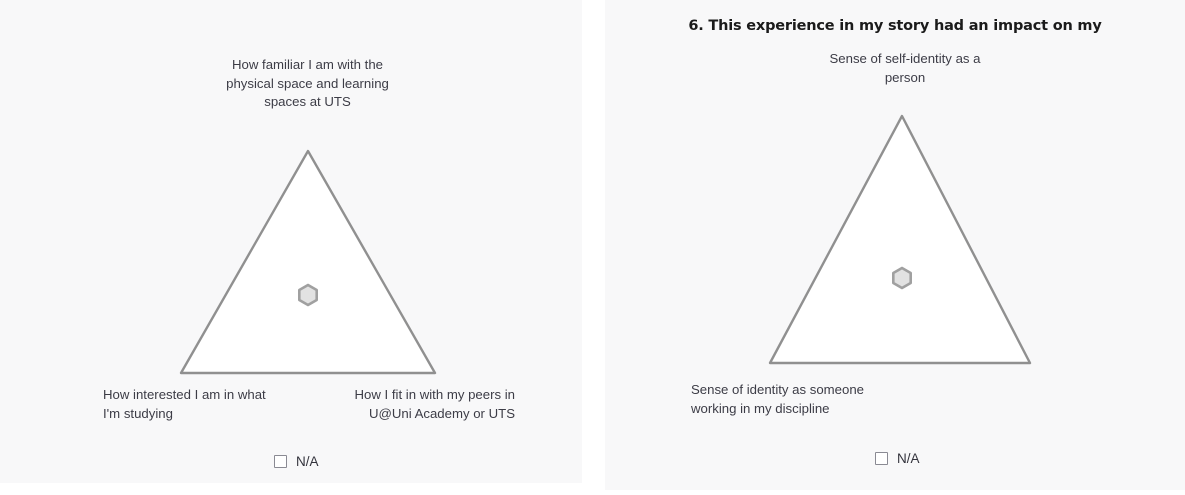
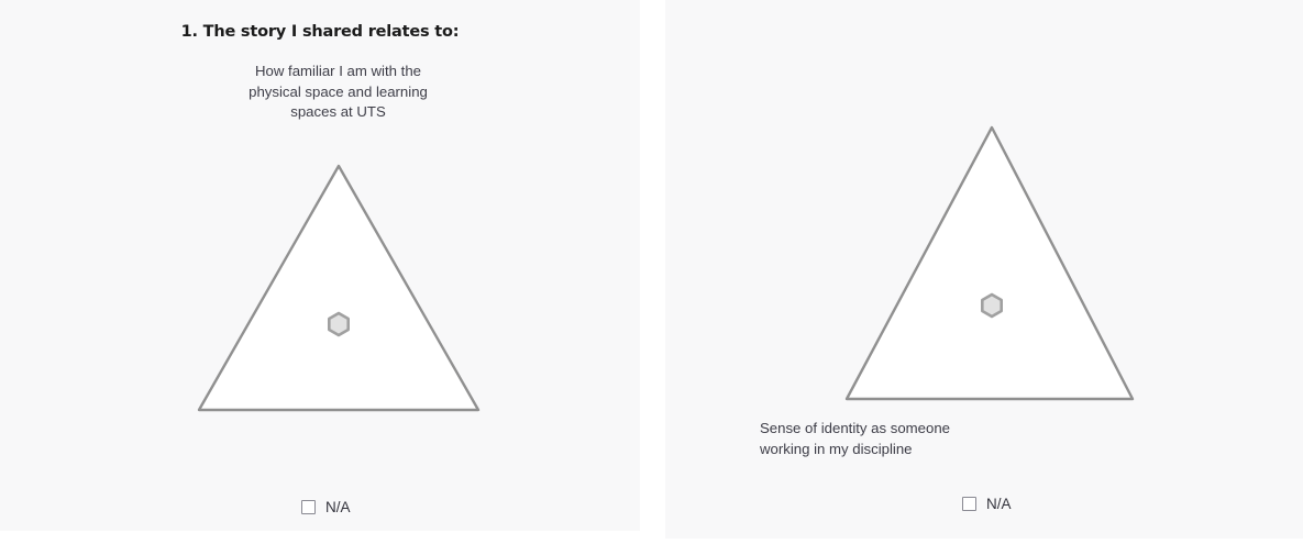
+ 1. The story I shared relates to:
  How familiar I am with the physical space and learning spaces at UTS
- How interested I am in what I'm studying
- How I fit in with my peers in U@Uni Academy or UTS
  N/A
- 6. This experience in my story had an impact on my
- Sense of self-identity as a person
  Sense of identity as someone working in my discipline
  N/A
